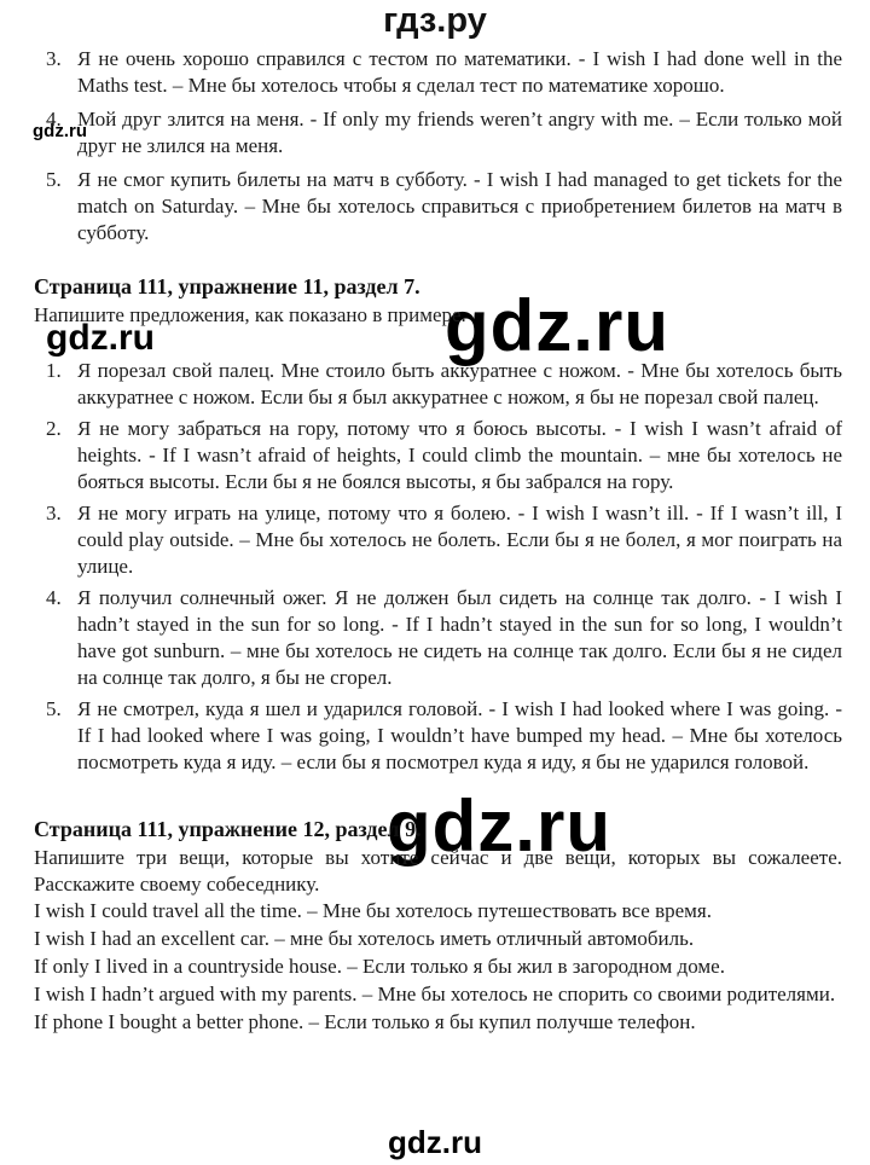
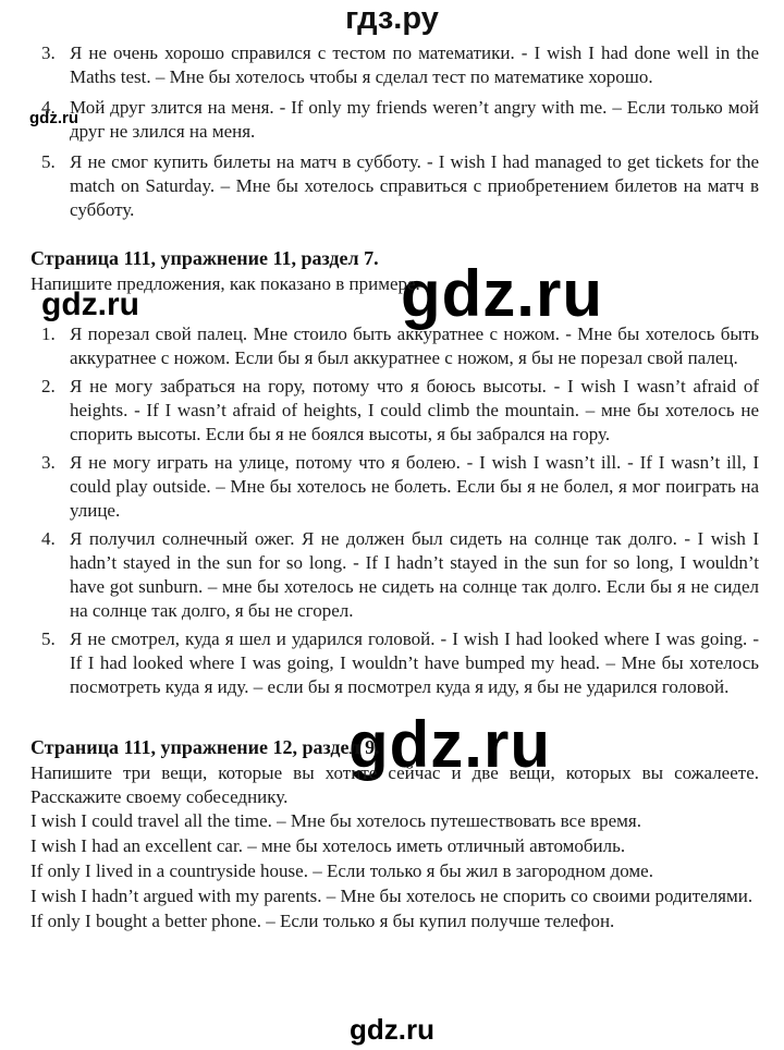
  гдз.ру
  gdz.ru
  gdz.ru
  gdz.ru
  gdz.ru
  gdz.ru
  3.
  Я не очень хорошо справился с тестом по математики. - I wish I had done well in the Maths test. – Мне бы хотелось чтобы я сделал тест по математике хорошо.
  4.
  Мой друг злится на меня. - If only my friends weren’t angry with me. – Если только мой друг не злился на меня.
  5.
  Я не смог купить билеты на матч в субботу. - I wish I had managed to get tickets for the match on Saturday. – Мне бы хотелось справиться с приобретением билетов на матч в субботу.
  Страница 111, упражнение 11, раздел 7.
  Напишите предложения, как показано в примере.
  1.
  Я порезал свой палец. Мне стоило быть аккуратнее с ножом. - Мне бы хотелось быть аккуратнее с ножом. Если бы я был аккуратнее с ножом, я бы не порезал свой палец.
  2.
- Я не могу забраться на гору, потому что я боюсь высоты. - I wish I wasn’t afraid of heights. - If I wasn’t afraid of heights, I could climb the mountain. – мне бы хотелось не бояться высоты. Если бы я не боялся высоты, я бы забрался на гору.
+ Я не могу забраться на гору, потому что я боюсь высоты. - I wish I wasn’t afraid of heights. - If I wasn’t afraid of heights, I could climb the mountain. – мне бы хотелось не спорить высоты. Если бы я не боялся высоты, я бы забрался на гору.
  3.
  Я не могу играть на улице, потому что я болею. - I wish I wasn’t ill. - If I wasn’t ill, I could play outside. – Мне бы хотелось не болеть. Если бы я не болел, я мог поиграть на улице.
  4.
  Я получил солнечный ожег. Я не должен был сидеть на солнце так долго. - I wish I hadn’t stayed in the sun for so long. - If I hadn’t stayed in the sun for so long, I wouldn’t have got sunburn. – мне бы хотелось не сидеть на солнце так долго. Если бы я не сидел на солнце так долго, я бы не сгорел.
  5.
  Я не смотрел, куда я шел и ударился головой. - I wish I had looked where I was going. - If I had looked where I was going, I wouldn’t have bumped my head. – Мне бы хотелось посмотреть куда я иду. – если бы я посмотрел куда я иду, я бы не ударился головой.
  Страница 111, упражнение 12, раздел 9.
  Напишите три вещи, которые вы хотите сейчас и две вещи, которых вы сожалеете. Расскажите своему собеседнику.
  I wish I could travel all the time. – Мне бы хотелось путешествовать все время.
  I wish I had an excellent car. – мне бы хотелось иметь отличный автомобиль.
  If only I lived in a countryside house. – Если только я бы жил в загородном доме.
  I wish I hadn’t argued with my parents. – Мне бы хотелось не спорить со своими родителями.
- If phone I bought a better phone. – Если только я бы купил получше телефон.
+ If only I bought a better phone. – Если только я бы купил получше телефон.
